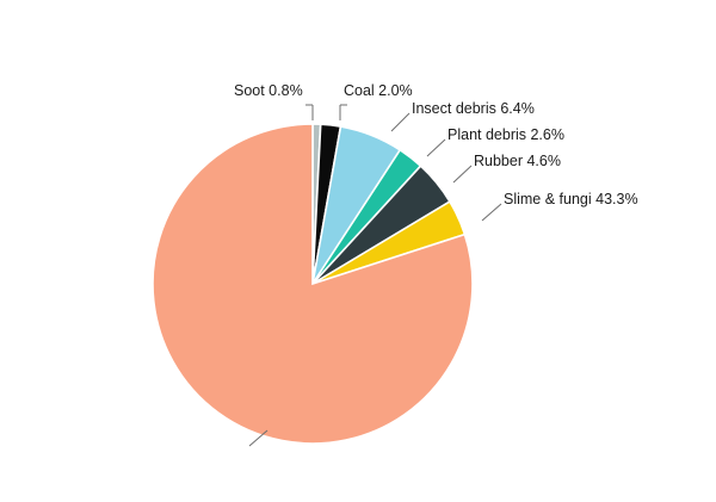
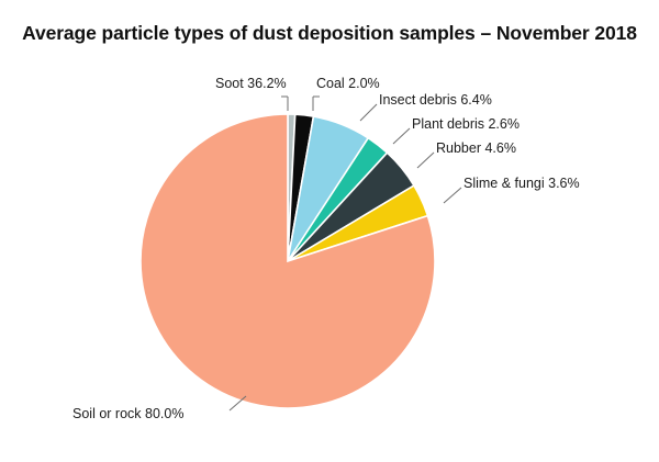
+ Average particle types of dust deposition samples – November 2018
- Soot 0.8%
+ Soot 36.2%
  Coal 2.0%
  Insect debris 6.4%
  Plant debris 2.6%
  Rubber 4.6%
- Slime & fungi 43.3%
+ Slime & fungi 3.6%
+ Soil or rock 80.0%
